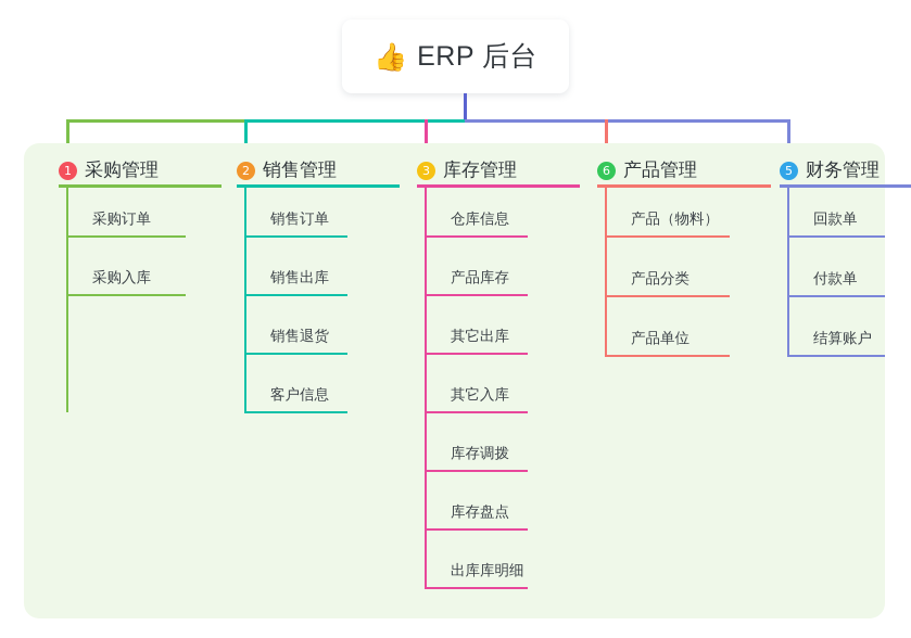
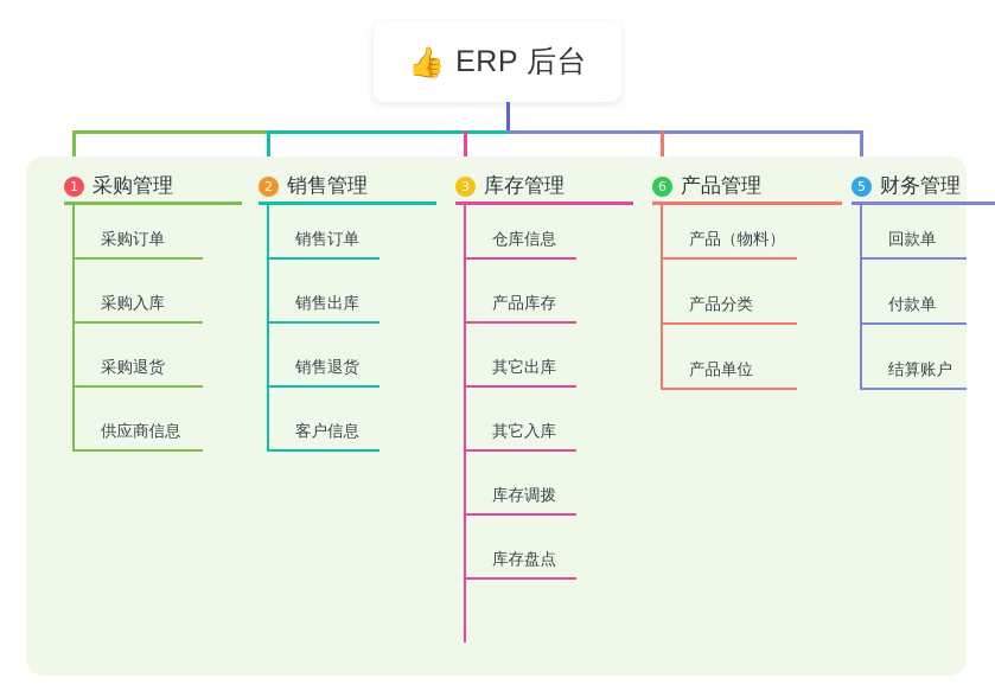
  👍
  ERP 后台
  1
  采购管理
  采购订单
  采购入库
+ 采购退货
+ 供应商信息
  2
  销售管理
  销售订单
  销售出库
  销售退货
  客户信息
  3
  库存管理
  仓库信息
  产品库存
  其它出库
  其它入库
  库存调拨
  库存盘点
- 出库库明细
  6
  产品管理
  产品（物料）
  产品分类
  产品单位
  5
  财务管理
  回款单
  付款单
  结算账户
